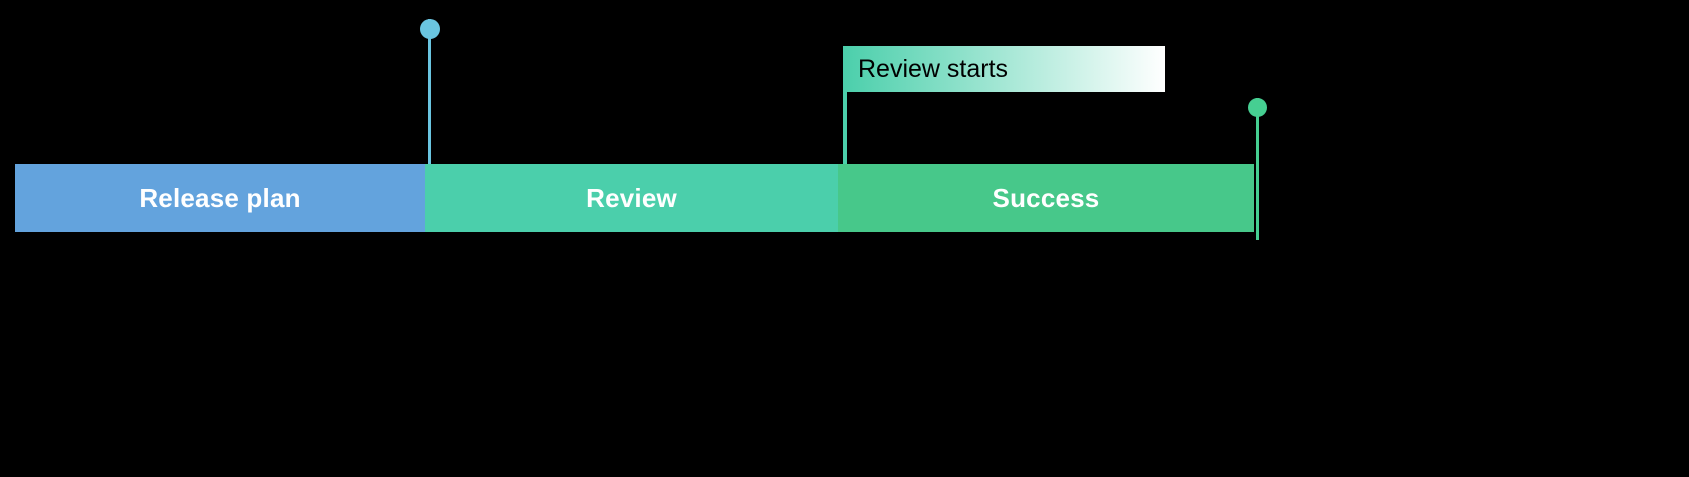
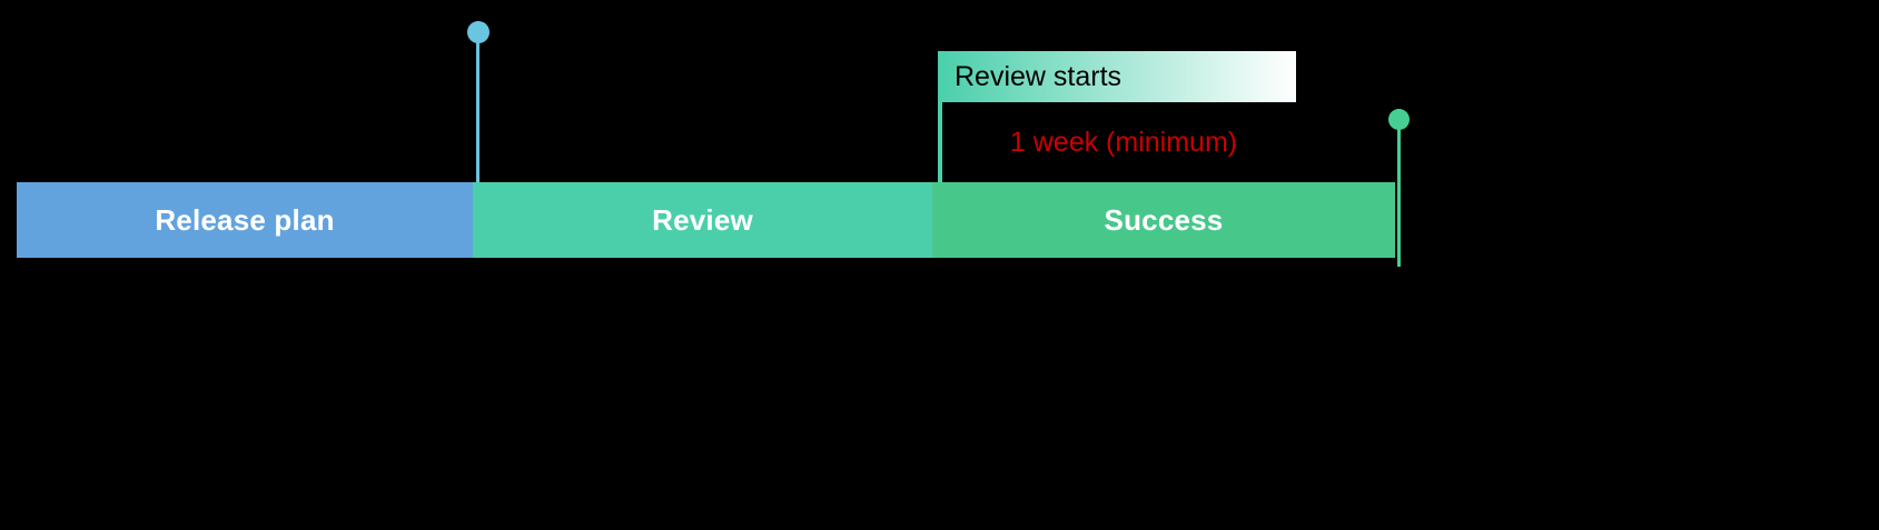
  Review starts
+ 1 week (minimum)
  Release plan
  Review
  Success
